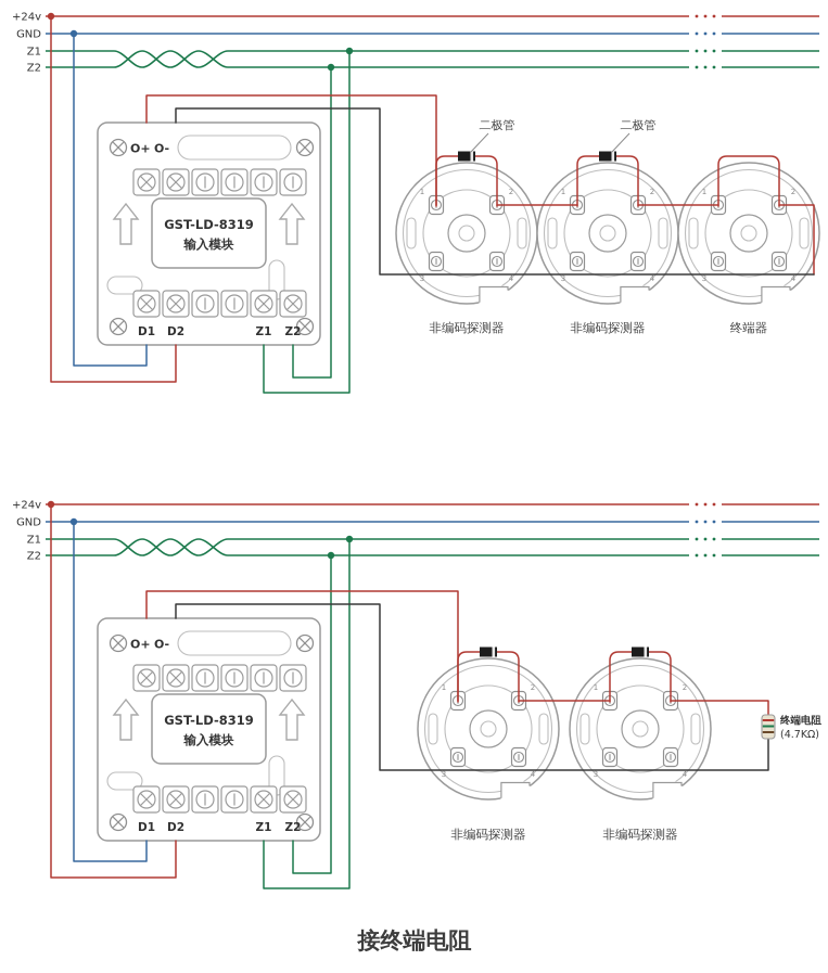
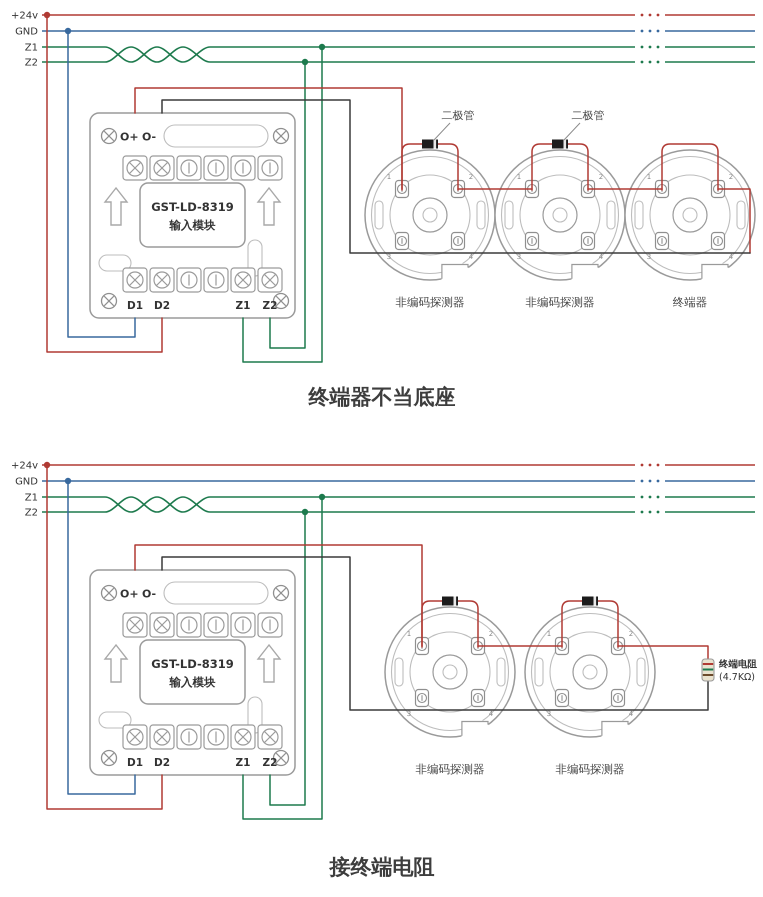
  二极管
  二极管
  非编码探测器
  非编码探测器
  终端器
+ 终端器不当底座
  终端电阻
  (4.7KΩ)
  非编码探测器
  非编码探测器
  接终端电阻
